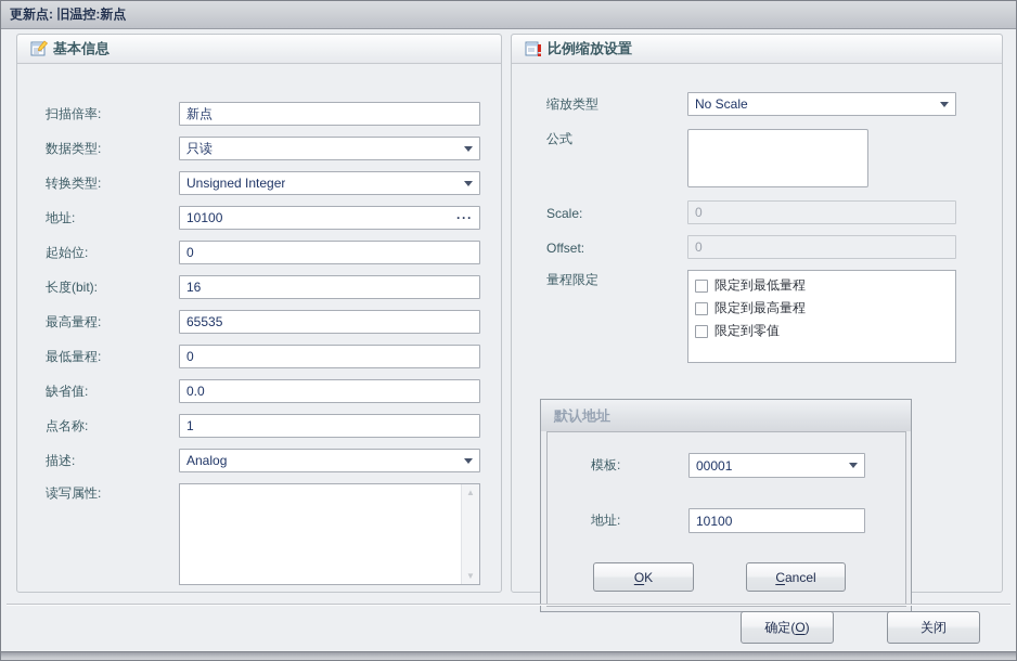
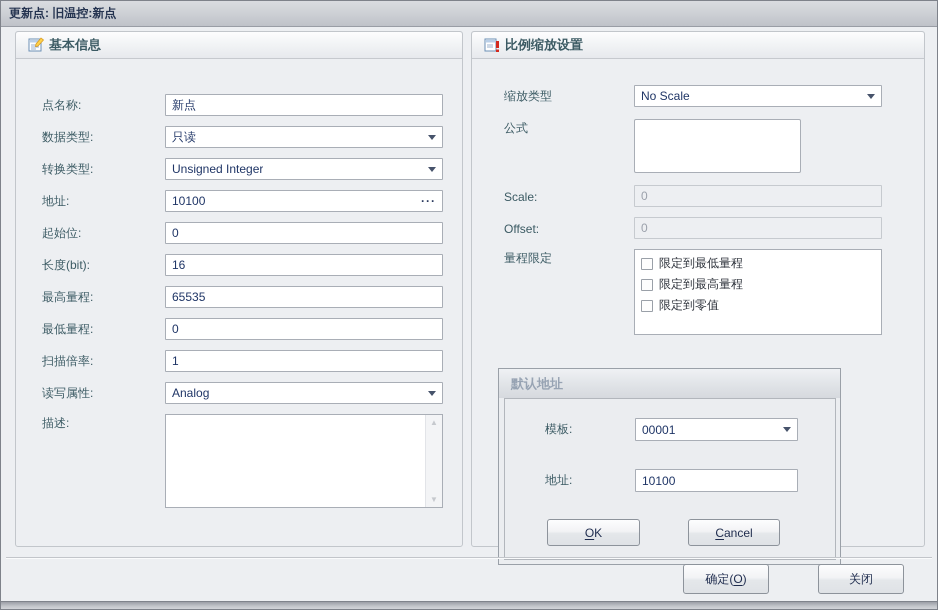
  更新点: 旧温控:新点
  基本信息
- 扫描倍率:
+ 点名称:
  新点
  数据类型:
  只读
  转换类型:
  Unsigned Integer
  地址:
  10100
  ···
  起始位:
  0
  长度(bit):
  16
  最高量程:
  65535
  最低量程:
  0
- 缺省值:
- 0.0
- 点名称:
+ 扫描倍率:
  1
- 描述:
+ 读写属性:
  Analog
- 读写属性:
+ 描述:
  ▲
  ▼
  比例缩放设置
  缩放类型
  No Scale
  公式
  Scale:
  0
  Offset:
  0
  量程限定
  限定到最低量程
  限定到最高量程
  限定到零值
  默认地址
  模板:
  00001
  地址:
  10100
  OK
  Cancel
  确定(O)
  关闭
